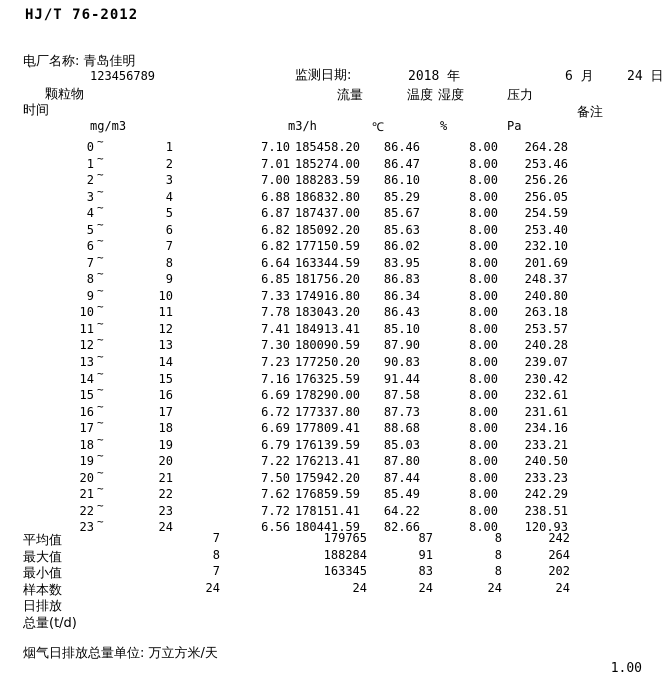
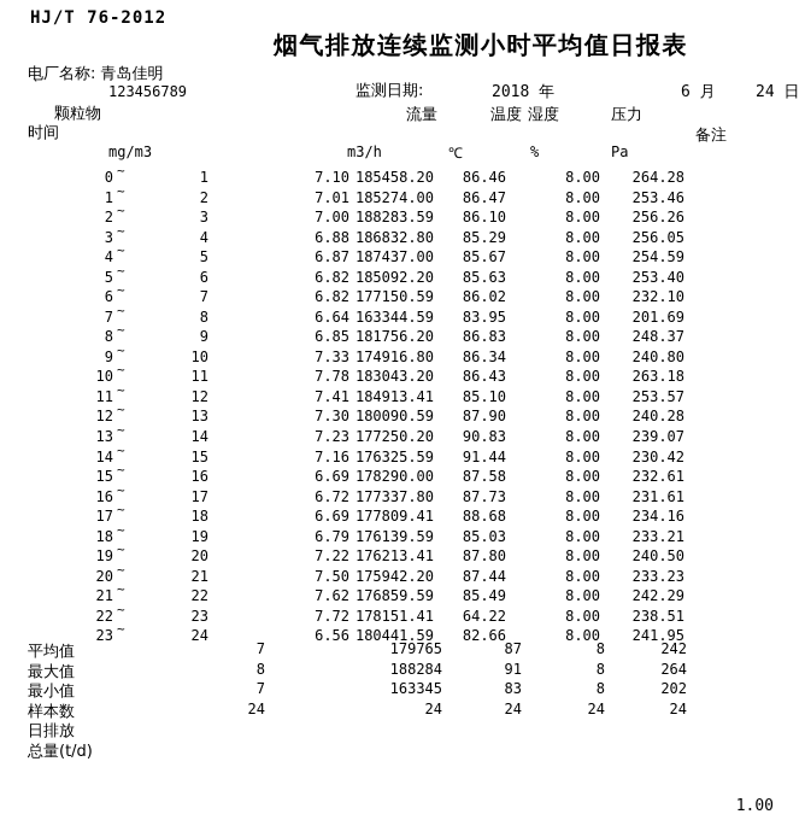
  HJ/T 76-2012
+ 烟气排放连续监测小时平均值日报表
  电厂名称: 青岛佳明
  `
  123456789
  监测日期:
  2018 年
  6 月
  24 日
  颗粒物
  流量
  温度
  湿度
  压力
  时间
  备注
  mg/m3
  m3/h
  ℃
  %
  Pa
  0
  ~
  1
  7.10
  185458.20
  86.46
  8.00
  264.28
  1
  ~
  2
  7.01
  185274.00
  86.47
  8.00
  253.46
  2
  ~
  3
  7.00
  188283.59
  86.10
  8.00
  256.26
  3
  ~
  4
  6.88
  186832.80
  85.29
  8.00
  256.05
  4
  ~
  5
  6.87
  187437.00
  85.67
  8.00
  254.59
  5
  ~
  6
  6.82
  185092.20
  85.63
  8.00
  253.40
  6
  ~
  7
  6.82
  177150.59
  86.02
  8.00
  232.10
  7
  ~
  8
  6.64
  163344.59
  83.95
  8.00
  201.69
  8
  ~
  9
  6.85
  181756.20
  86.83
  8.00
  248.37
  9
  ~
  10
  7.33
  174916.80
  86.34
  8.00
  240.80
  10
  ~
  11
  7.78
  183043.20
  86.43
  8.00
  263.18
  11
  ~
  12
  7.41
  184913.41
  85.10
  8.00
  253.57
  12
  ~
  13
  7.30
  180090.59
  87.90
  8.00
  240.28
  13
  ~
  14
  7.23
  177250.20
  90.83
  8.00
  239.07
  14
  ~
  15
  7.16
  176325.59
  91.44
  8.00
  230.42
  15
  ~
  16
  6.69
  178290.00
  87.58
  8.00
  232.61
  16
  ~
  17
  6.72
  177337.80
  87.73
  8.00
  231.61
  17
  ~
  18
  6.69
  177809.41
  88.68
  8.00
  234.16
  18
  ~
  19
  6.79
  176139.59
  85.03
  8.00
  233.21
  19
  ~
  20
  7.22
  176213.41
  87.80
  8.00
  240.50
  20
  ~
  21
  7.50
  175942.20
  87.44
  8.00
  233.23
  21
  ~
  22
  7.62
  176859.59
  85.49
  8.00
  242.29
  22
  ~
  23
  7.72
  178151.41
  64.22
  8.00
  238.51
  23
  ~
  24
  6.56
  180441.59
  82.66
  8.00
- 120.93
+ 241.95
  平均值
  7
  179765
  87
  8
  242
  最大值
  8
  188284
  91
  8
  264
  最小值
  7
  163345
  83
  8
  202
  样本数
  24
  24
  24
  24
  24
  日排放
  总量(t/d)
- 烟气日排放总量单位: 万立方米/天
  1.00
